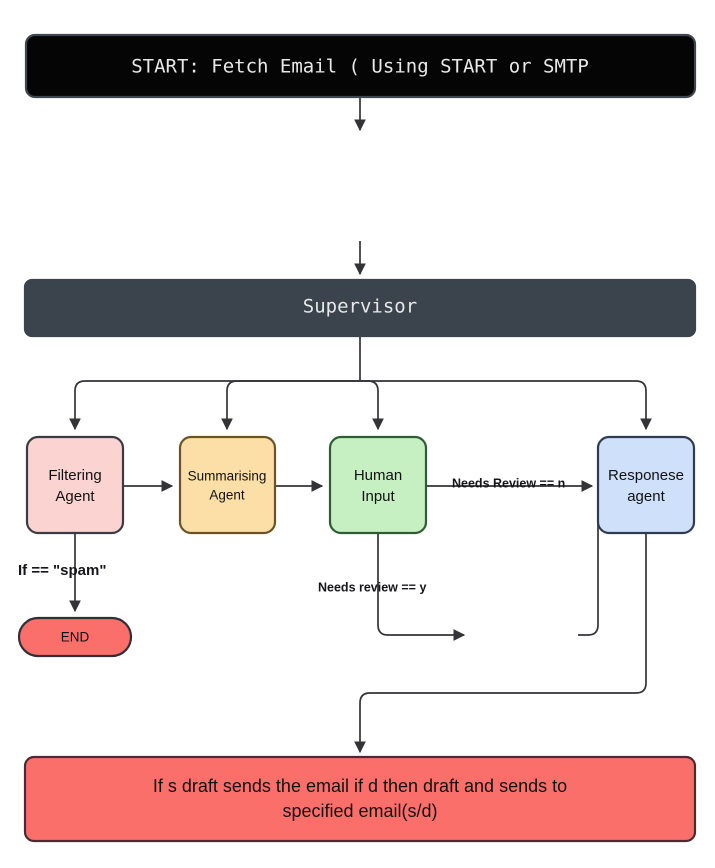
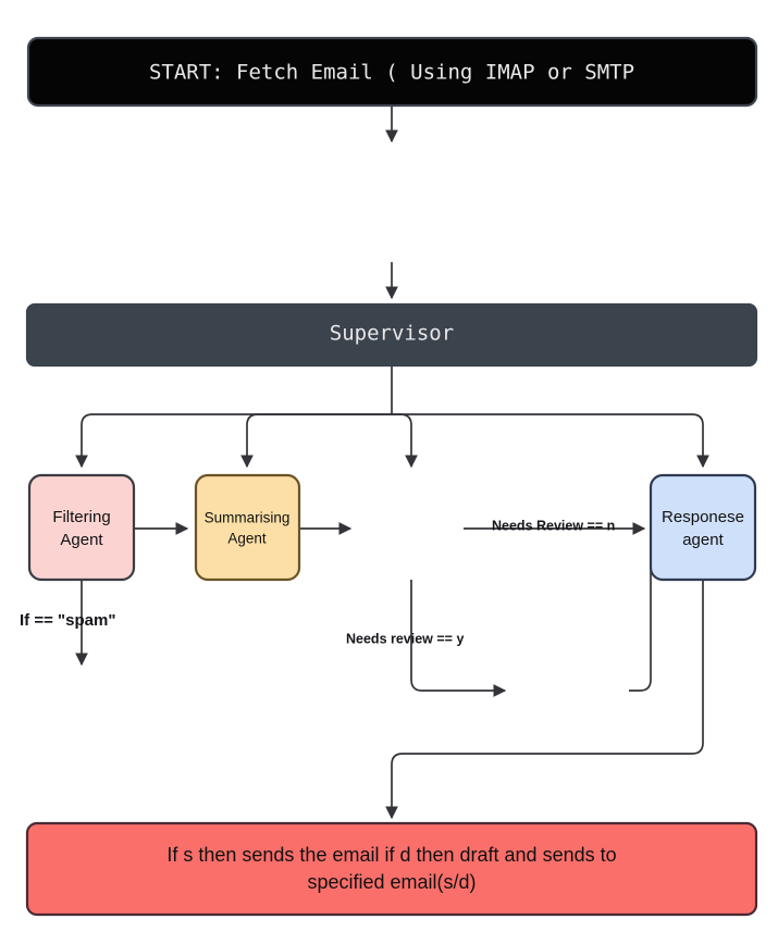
  Needs Review == n
  Needs review == y
  If == "spam"
- START: Fetch Email ( Using START or SMTP
+ START: Fetch Email ( Using IMAP or SMTP
  Supervisor
  Filtering
  Agent
  Summarising
  Agent
- Human
- Input
  Responese
  agent
- END
- If s draft sends the email if d then draft and sends to
+ If s then sends the email if d then draft and sends to
  specified email(s/d)
